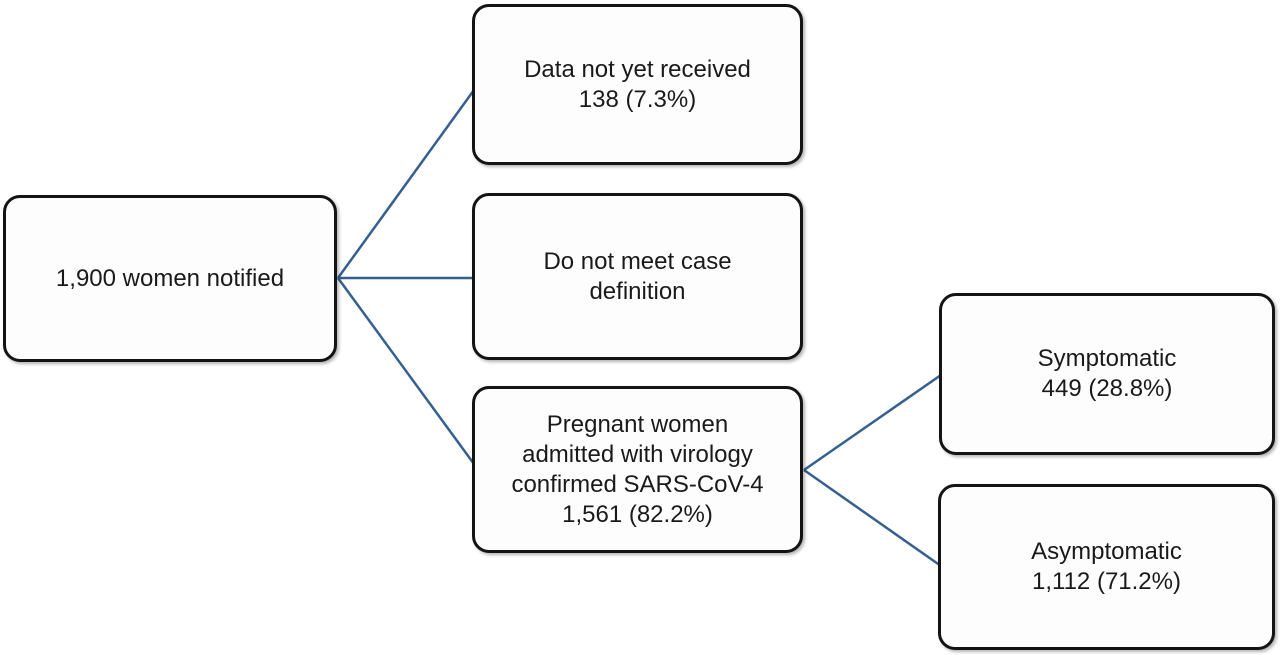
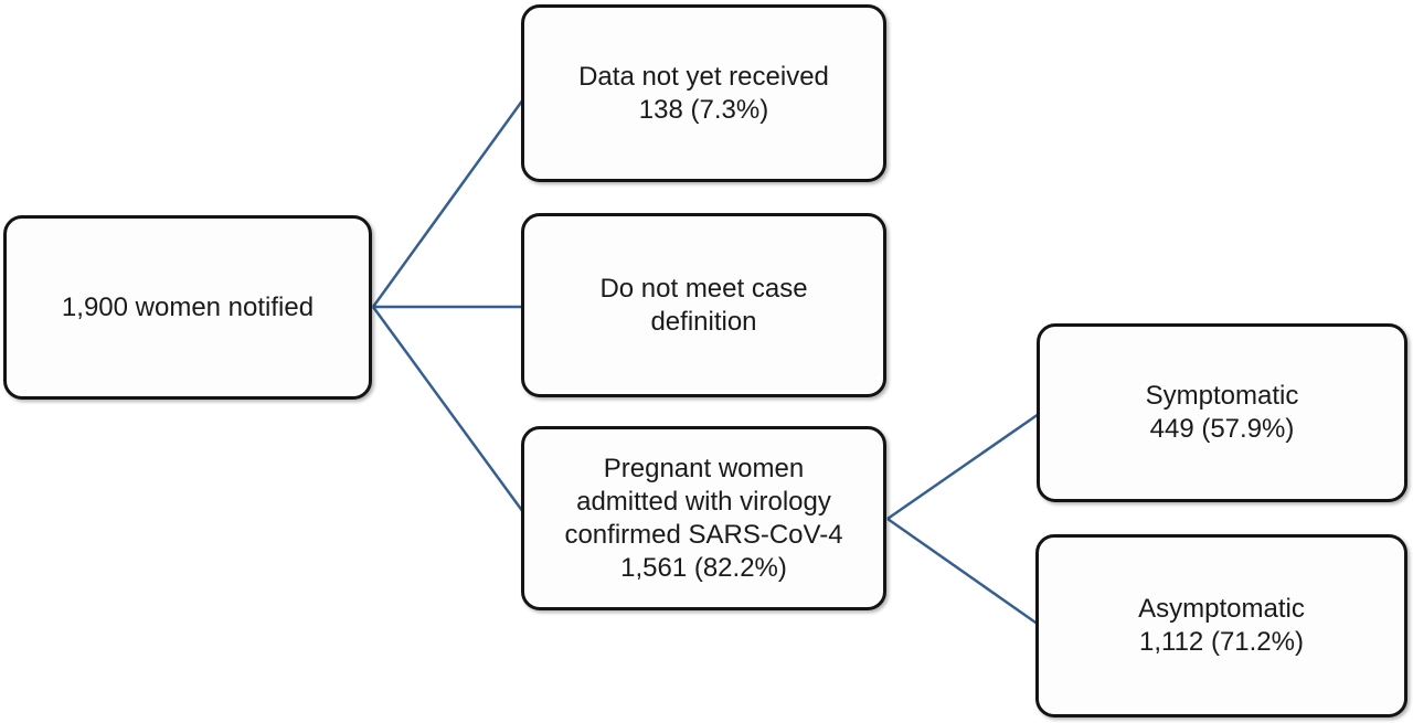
  1,900 women notified
  Data not yet received
  138 (7.3%)
  Do not meet case
  definition
  Pregnant women
  admitted with virology
  confirmed SARS-CoV-4
  1,561 (82.2%)
  Symptomatic
- 449 (28.8%)
+ 449 (57.9%)
  Asymptomatic
  1,112 (71.2%)
